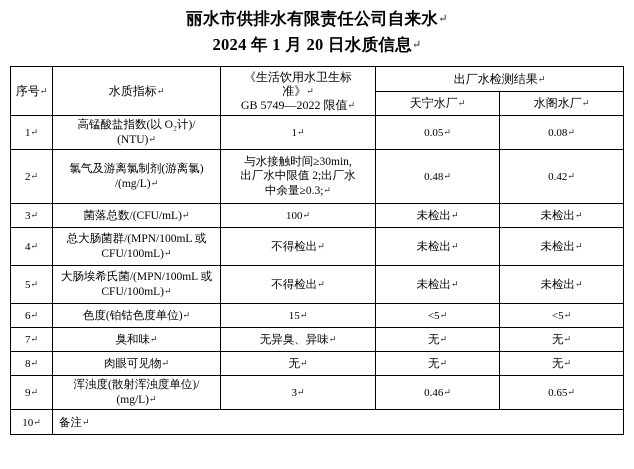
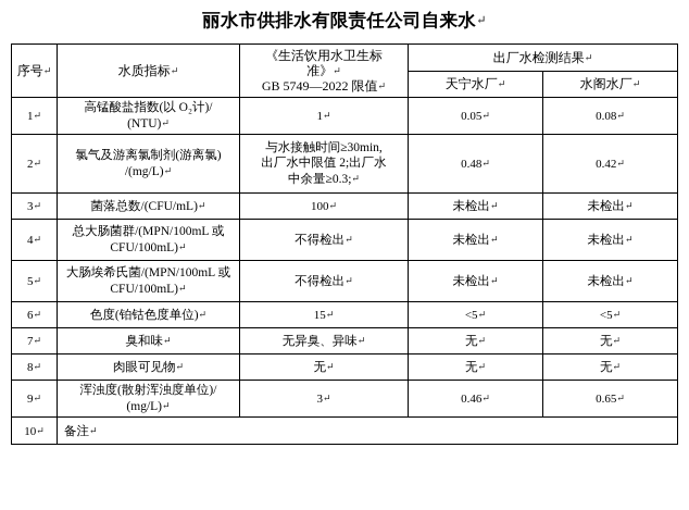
  丽水市供排水有限责任公司自来水↵
- 2024 年 1 月 20 日水质信息↵
  序号↵	水质指标↵	《生活饮用水卫生标 准》↵ GB 5749—2022 限值↵	出厂水检测结果↵
  天宁水厂↵	水阁水厂↵
  1↵	高锰酸盐指数(以 O₂计)/ (NTU)↵	1↵	0.05↵	0.08↵
  2↵	氯气及游离氯制剂(游离氯) /(mg/L)↵	与水接触时间≥30min, 出厂水中限值 2;出厂水 中余量≥0.3;↵	0.48↵	0.42↵
  3↵	菌落总数/(CFU/mL)↵	100↵	未检出↵	未检出↵
  4↵	总大肠菌群/(MPN/100mL 或 CFU/100mL)↵	不得检出↵	未检出↵	未检出↵
  5↵	大肠埃希氏菌/(MPN/100mL 或 CFU/100mL)↵	不得检出↵	未检出↵	未检出↵
  6↵	色度(铂钴色度单位)↵	15↵	<5↵	<5↵
  7↵	臭和味↵	无异臭、异味↵	无↵	无↵
  8↵	肉眼可见物↵	无↵	无↵	无↵
  9↵	浑浊度(散射浑浊度单位)/ (mg/L)↵	3↵	0.46↵	0.65↵
  10↵	备注↵
